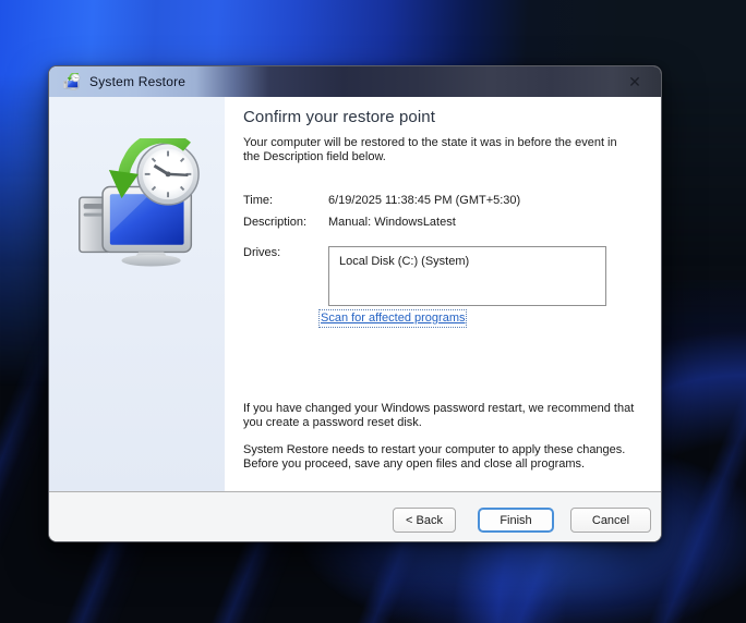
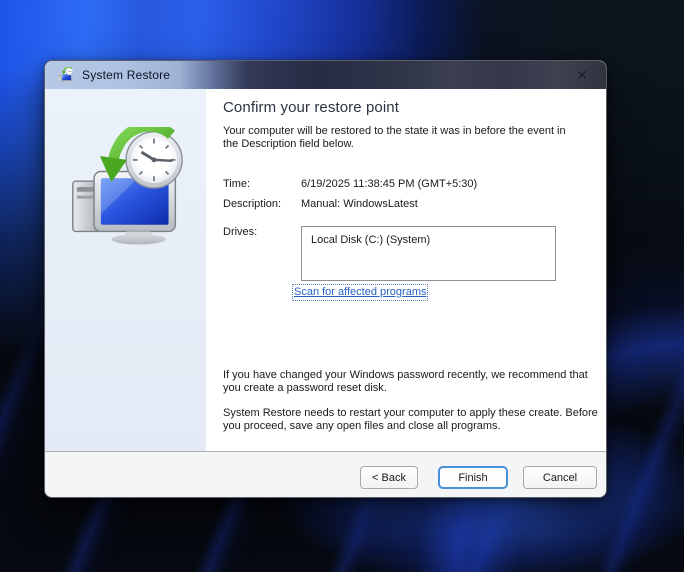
  System Restore
  ✕
  Confirm your restore point
  Your computer will be restored to the state it was in before the event in the Description field below.
  Time:
  6/19/2025 11:38:45 PM (GMT+5:30)
  Description:
  Manual: WindowsLatest
  Drives:
  Local Disk (C:) (System)
  Scan for affected programs
- If you have changed your Windows password restart, we recommend that you create a password reset disk.
+ If you have changed your Windows password recently, we recommend that you create a password reset disk.
- System Restore needs to restart your computer to apply these changes. Before you proceed, save any open files and close all programs.
+ System Restore needs to restart your computer to apply these create. Before you proceed, save any open files and close all programs.
  < Back
  Finish
  Cancel
